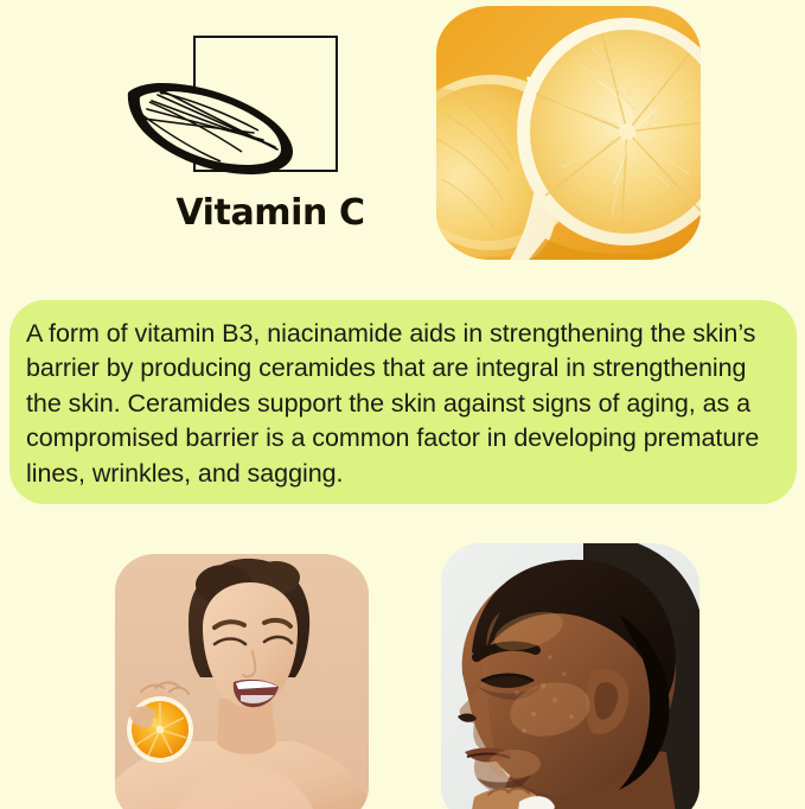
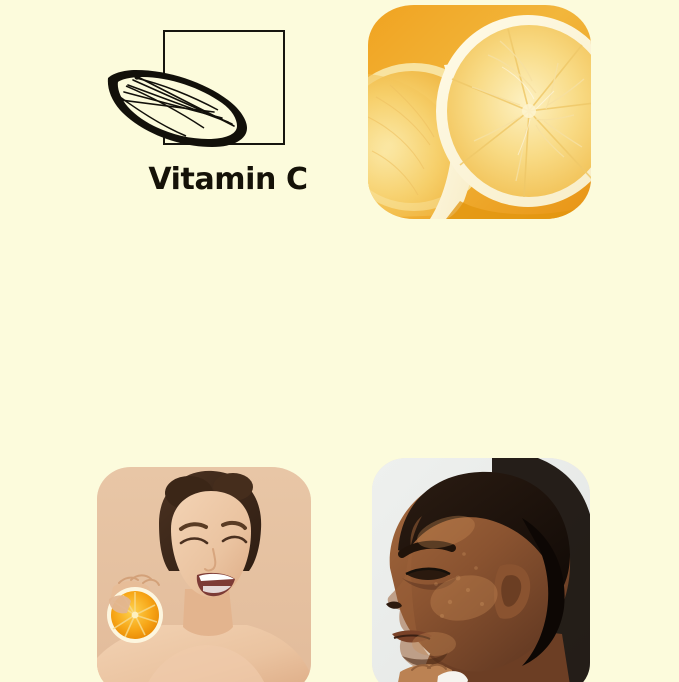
  Vitamin C
- A form of vitamin B3, niacinamide aids in strengthening the skin’s barrier by producing ceramides that are integral in strengthening the skin. Ceramides support the skin against signs of aging, as a compromised barrier is a common factor in developing premature lines, wrinkles, and sagging.
